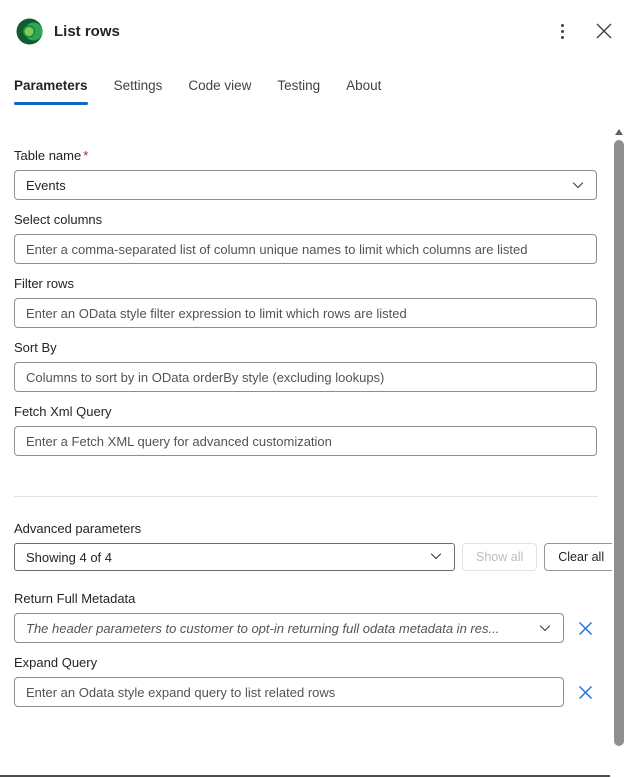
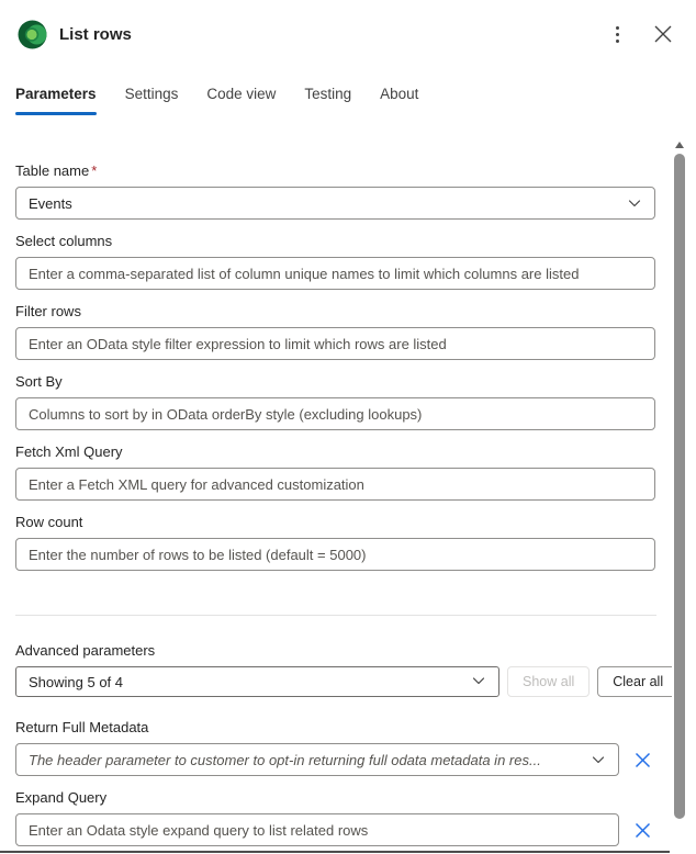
  List rows
  Parameters
  Settings
  Code view
  Testing
  About
  Table name *
  Events
  Select columns
  Enter a comma-separated list of column unique names to limit which columns are listed
  Filter rows
  Enter an OData style filter expression to limit which rows are listed
  Sort By
  Columns to sort by in OData orderBy style (excluding lookups)
  Fetch Xml Query
  Enter a Fetch XML query for advanced customization
+ Row count
+ Enter the number of rows to be listed (default = 5000)
  Advanced parameters
- Showing 4 of 4
+ Showing 5 of 4
  Show all
  Clear all
  Return Full Metadata
- The header parameters to customer to opt-in returning full odata metadata in res...
+ The header parameter to customer to opt-in returning full odata metadata in res...
  Expand Query
  Enter an Odata style expand query to list related rows
